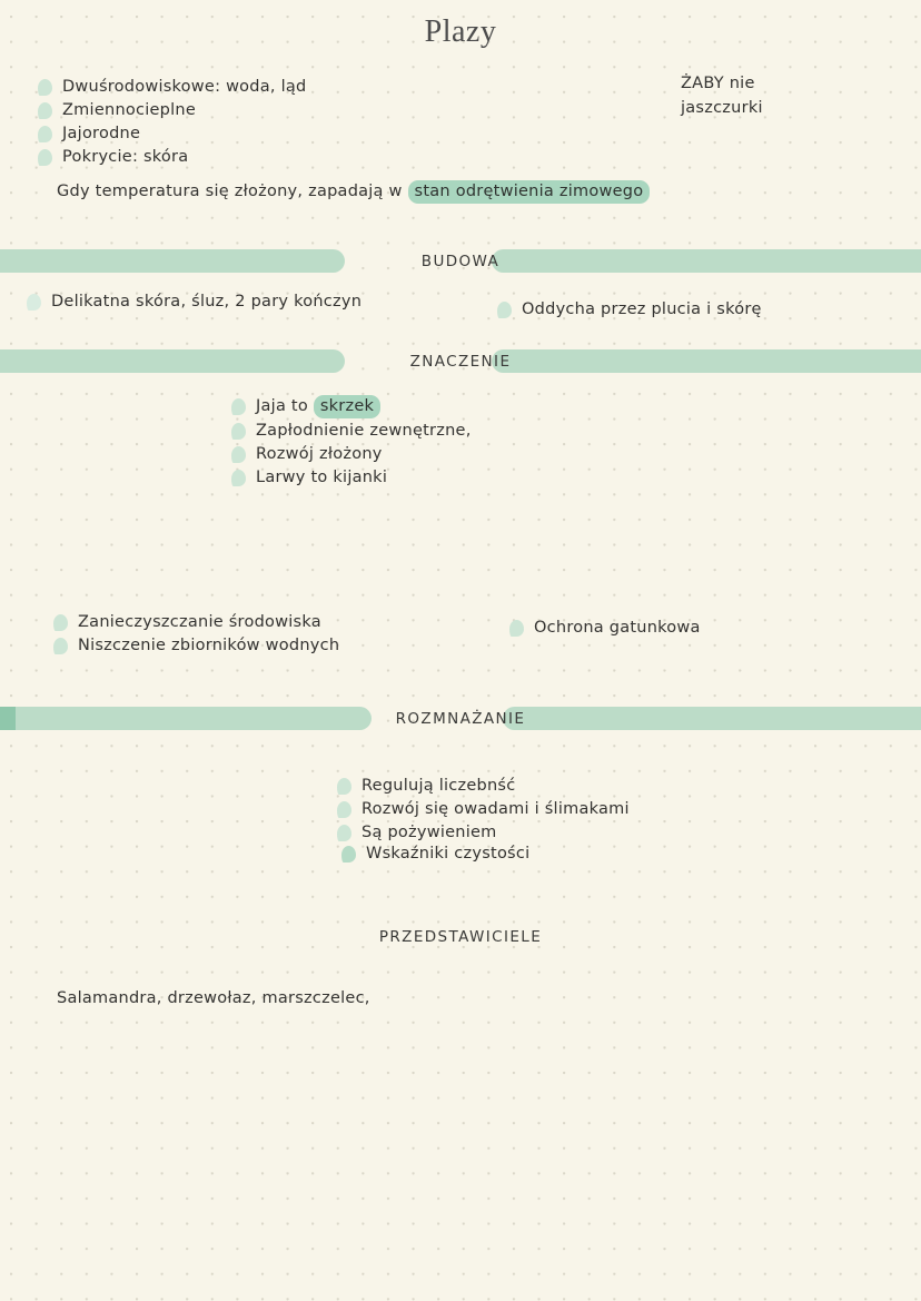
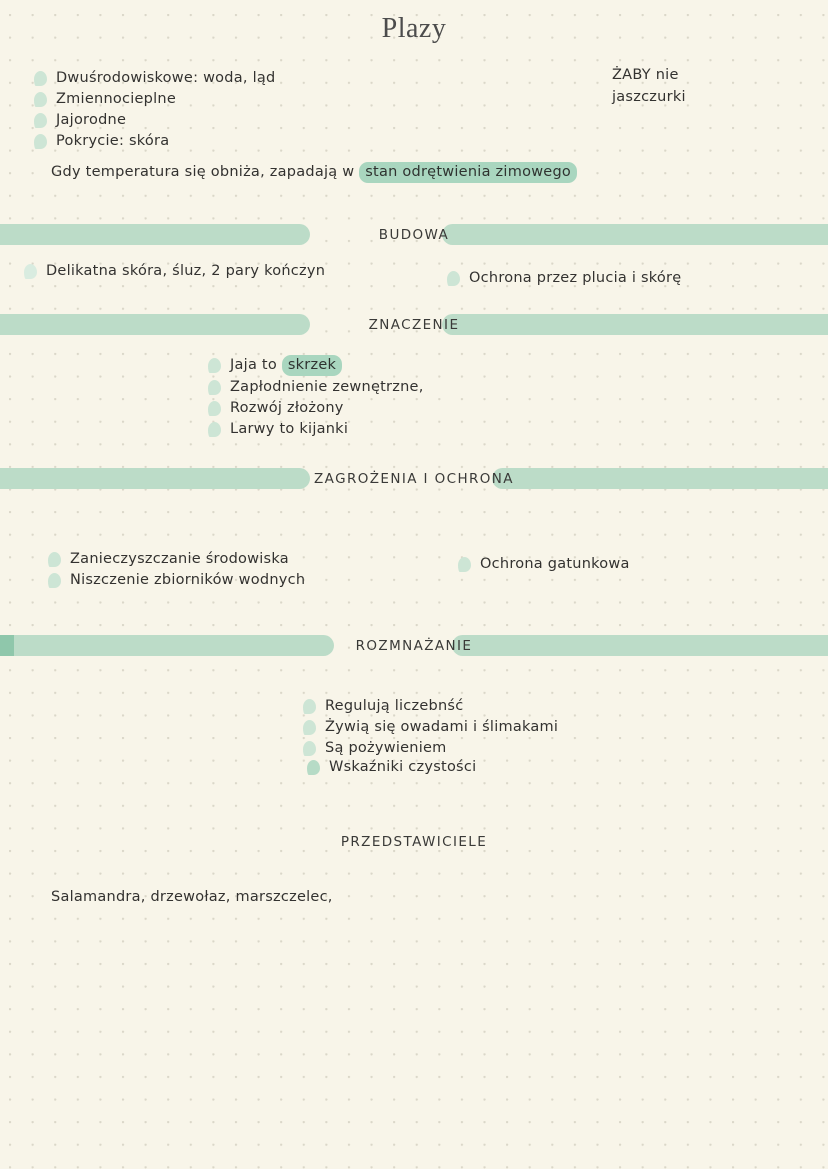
  Plazy
  Dwuśrodowiskowe: woda, ląd
  Zmiennocieplne
  Jajorodne
  Pokrycie: skóra
- Gdy temperatura się złożony, zapadają w stan odrętwienia zimowego
+ Gdy temperatura się obniża, zapadają w stan odrętwienia zimowego
  ŻABY nie
  jaszczurki
  BUDOWA
  Delikatna skóra, śluz, 2 pary kończyn
- Oddycha przez plucia i skórę
+ Ochrona przez plucia i skórę
  ZNACZENIE
  Jaja to skrzek
  Zapłodnienie zewnętrzne,
  Rozwój złożony
  Larwy to kijanki
+ ZAGROŻENIA I OCHRONA
  Zanieczyszczanie środowiska
  Niszczenie zbiorników wodnych
  Ochrona gatunkowa
  ROZMNAŻANIE
  Regulują liczebnść
- Rozwój się owadami i ślimakami
+ Żywią się owadami i ślimakami
  Są pożywieniem
  Wskaźniki czystości
  PRZEDSTAWICIELE
  Salamandra, drzewołaz, marszczelec,
